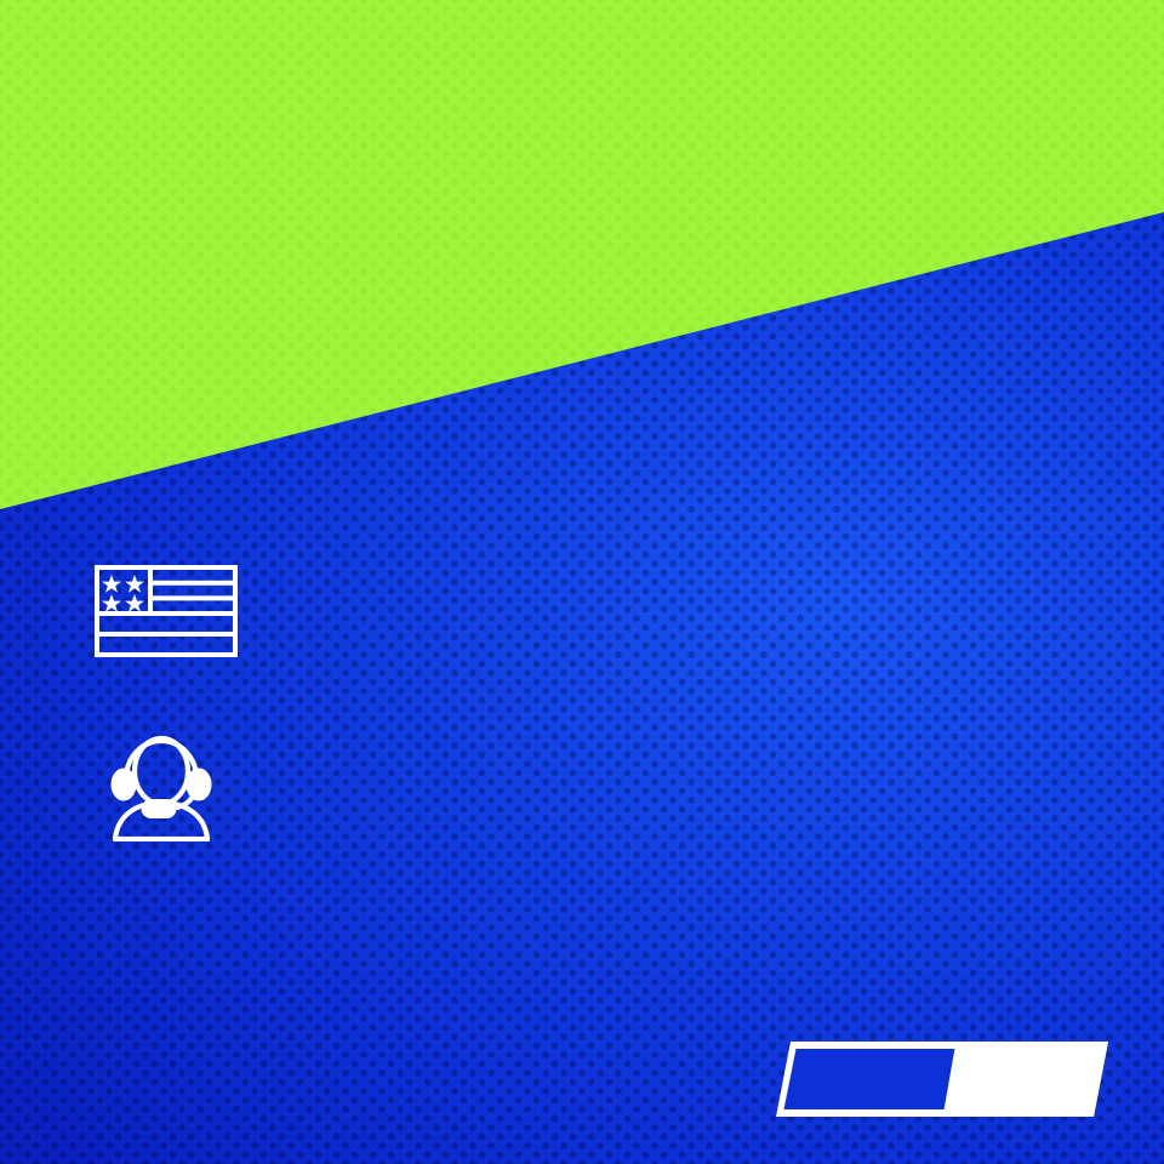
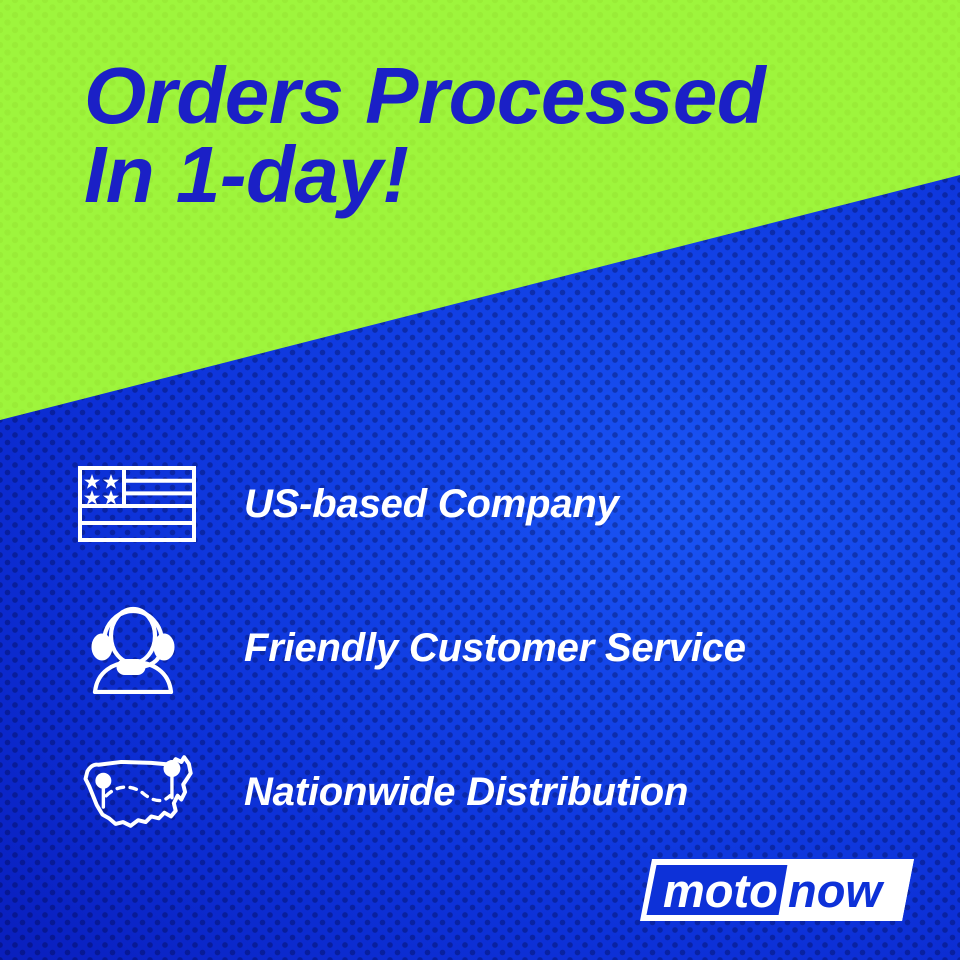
+ Orders Processed
+ In 1-day!
+ US-based Company
+ Friendly Customer Service
+ Nationwide Distribution
+ moto
+ now
